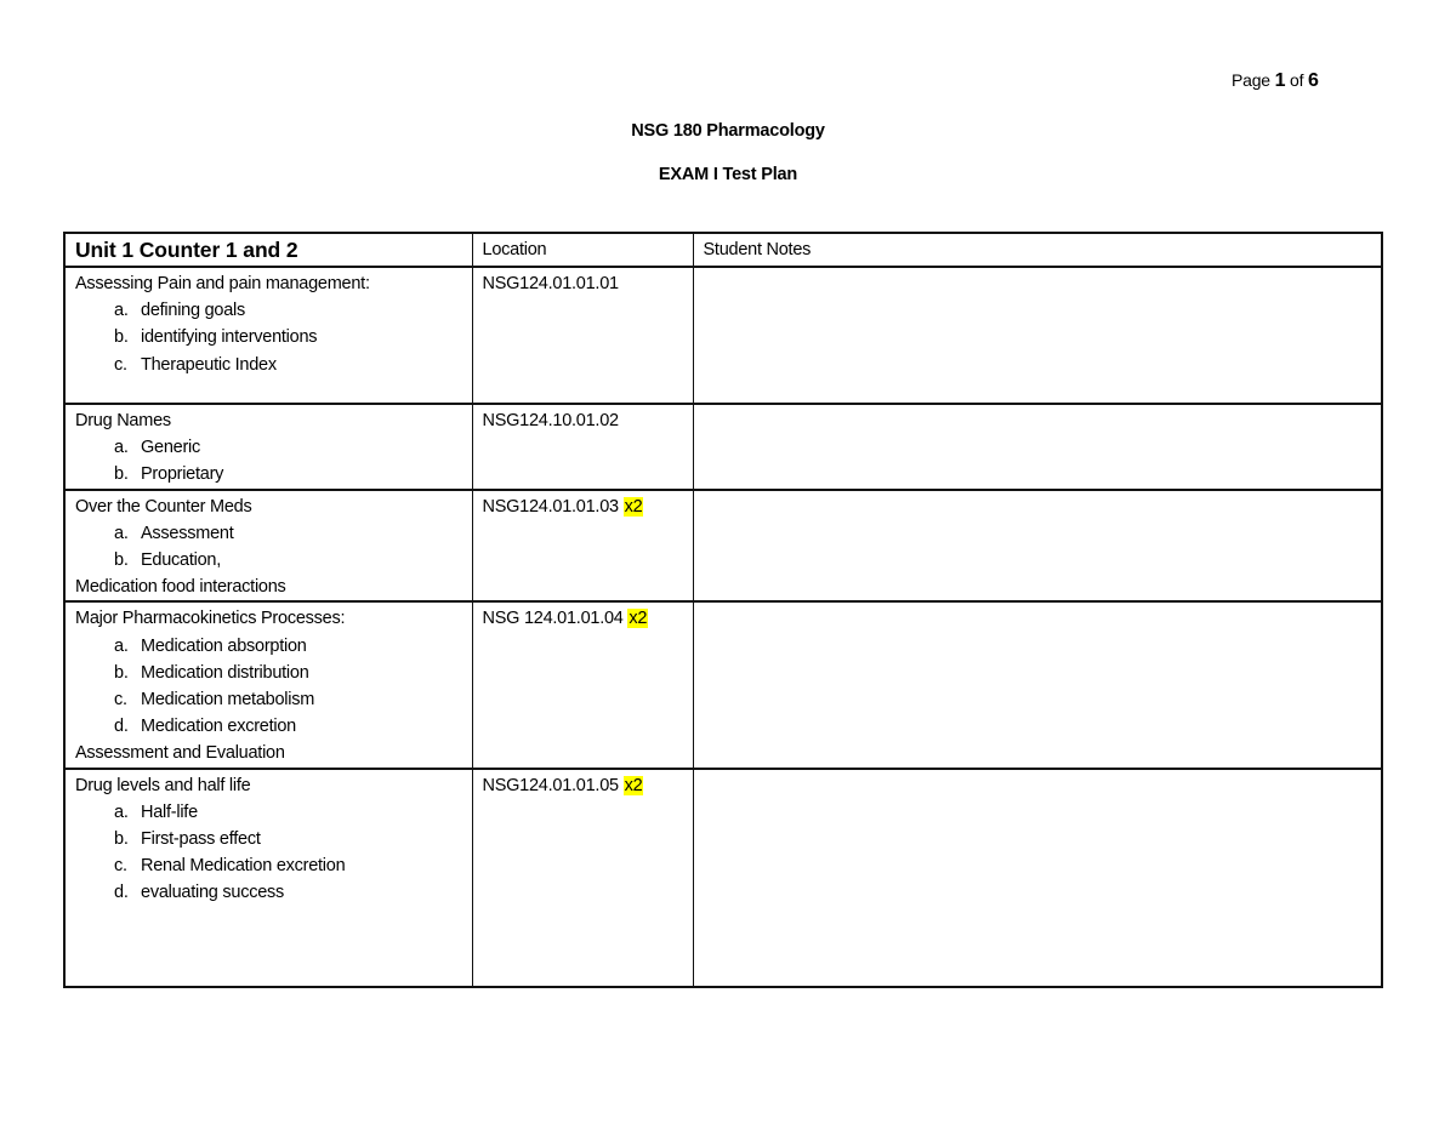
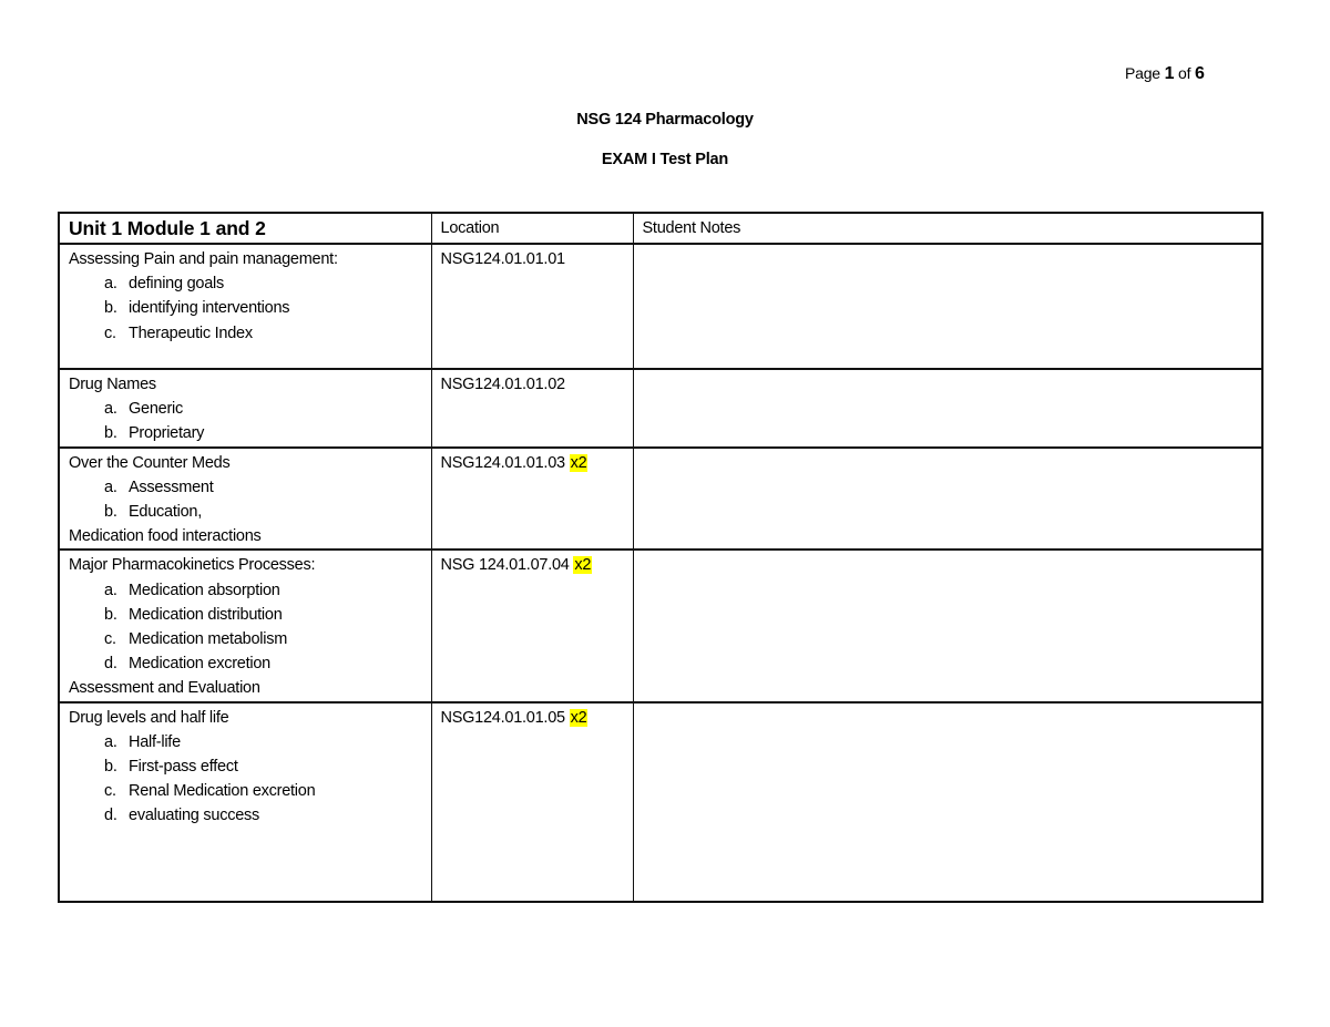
  Page 1 of 6
- NSG 180 Pharmacology
+ NSG 124 Pharmacology
  EXAM I Test Plan
- Unit 1 Counter 1 and 2	Location	Student Notes
+ Unit 1 Module 1 and 2	Location	Student Notes
  Assessing Pain and pain management: a. defining goals b. identifying interventions c. Therapeutic Index	NSG124.01.01.01
- Drug Names a. Generic b. Proprietary	NSG124.10.01.02
+ Drug Names a. Generic b. Proprietary	NSG124.01.01.02
  Over the Counter Meds a. Assessment b. Education, Medication food interactions	NSG124.01.01.03 x2
- Major Pharmacokinetics Processes: a. Medication absorption b. Medication distribution c. Medication metabolism d. Medication excretion Assessment and Evaluation	NSG 124.01.01.04 x2
+ Major Pharmacokinetics Processes: a. Medication absorption b. Medication distribution c. Medication metabolism d. Medication excretion Assessment and Evaluation	NSG 124.01.07.04 x2
  Drug levels and half life a. Half-life b. First-pass effect c. Renal Medication excretion d. evaluating success	NSG124.01.01.05 x2
